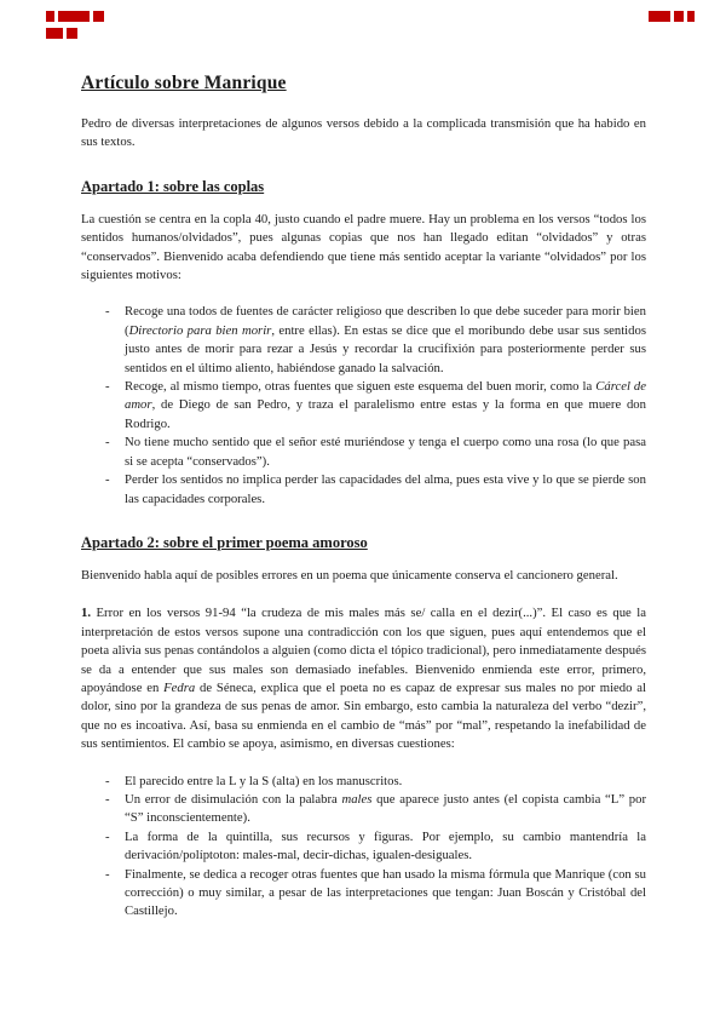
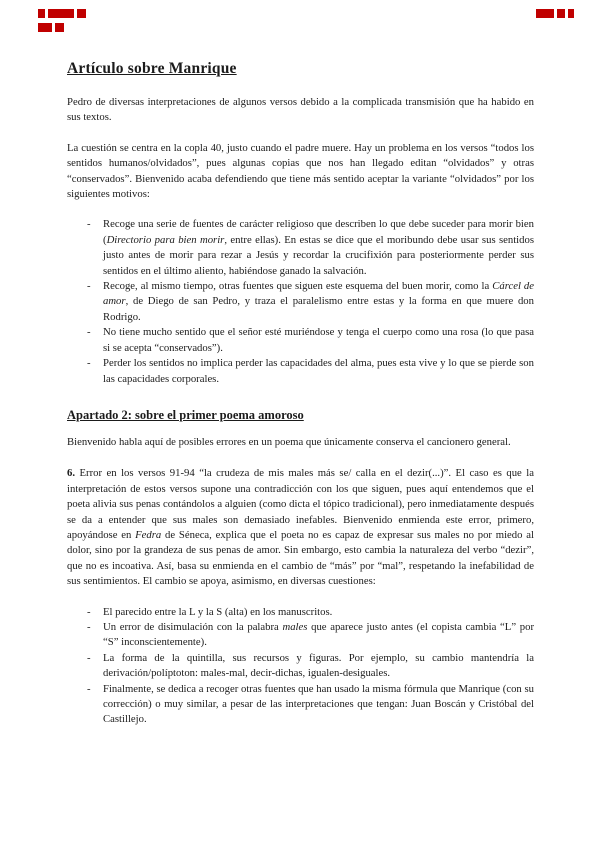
  Artículo sobre Manrique
  Pedro de diversas interpretaciones de algunos versos debido a la complicada transmisión que ha habido en sus textos.
- Apartado 1: sobre las coplas
  La cuestión se centra en la copla 40, justo cuando el padre muere. Hay un problema en los versos “todos los sentidos humanos/olvidados”, pues algunas copias que nos han llegado editan “olvidados” y otras “conservados”. Bienvenido acaba defendiendo que tiene más sentido aceptar la variante “olvidados” por los siguientes motivos:
  -
- Recoge una todos de fuentes de carácter religioso que describen lo que debe suceder para morir bien (Directorio para bien morir, entre ellas). En estas se dice que el moribundo debe usar sus sentidos justo antes de morir para rezar a Jesús y recordar la crucifixión para posteriormente perder sus sentidos en el último aliento, habiéndose ganado la salvación.
+ Recoge una serie de fuentes de carácter religioso que describen lo que debe suceder para morir bien (Directorio para bien morir, entre ellas). En estas se dice que el moribundo debe usar sus sentidos justo antes de morir para rezar a Jesús y recordar la crucifixión para posteriormente perder sus sentidos en el último aliento, habiéndose ganado la salvación.
  -
  Recoge, al mismo tiempo, otras fuentes que siguen este esquema del buen morir, como la Cárcel de amor, de Diego de san Pedro, y traza el paralelismo entre estas y la forma en que muere don Rodrigo.
  -
  No tiene mucho sentido que el señor esté muriéndose y tenga el cuerpo como una rosa (lo que pasa si se acepta “conservados”).
  -
  Perder los sentidos no implica perder las capacidades del alma, pues esta vive y lo que se pierde son las capacidades corporales.
  Apartado 2: sobre el primer poema amoroso
  Bienvenido habla aquí de posibles errores en un poema que únicamente conserva el cancionero general.
- 1. Error en los versos 91-94 “la crudeza de mis males más se/ calla en el dezir(...)”. El caso es que la interpretación de estos versos supone una contradicción con los que siguen, pues aquí entendemos que el poeta alivia sus penas contándolos a alguien (como dicta el tópico tradicional), pero inmediatamente después se da a entender que sus males son demasiado inefables. Bienvenido enmienda este error, primero, apoyándose en Fedra de Séneca, explica que el poeta no es capaz de expresar sus males no por miedo al dolor, sino por la grandeza de sus penas de amor. Sin embargo, esto cambia la naturaleza del verbo “dezir”, que no es incoativa. Así, basa su enmienda en el cambio de “más” por “mal”, respetando la inefabilidad de sus sentimientos. El cambio se apoya, asimismo, en diversas cuestiones:
+ 6. Error en los versos 91-94 “la crudeza de mis males más se/ calla en el dezir(...)”. El caso es que la interpretación de estos versos supone una contradicción con los que siguen, pues aquí entendemos que el poeta alivia sus penas contándolos a alguien (como dicta el tópico tradicional), pero inmediatamente después se da a entender que sus males son demasiado inefables. Bienvenido enmienda este error, primero, apoyándose en Fedra de Séneca, explica que el poeta no es capaz de expresar sus males no por miedo al dolor, sino por la grandeza de sus penas de amor. Sin embargo, esto cambia la naturaleza del verbo “dezir”, que no es incoativa. Así, basa su enmienda en el cambio de “más” por “mal”, respetando la inefabilidad de sus sentimientos. El cambio se apoya, asimismo, en diversas cuestiones:
  -
  El parecido entre la L y la S (alta) en los manuscritos.
  -
  Un error de disimulación con la palabra males que aparece justo antes (el copista cambia “L” por “S” inconscientemente).
  -
  La forma de la quintilla, sus recursos y figuras. Por ejemplo, su cambio mantendría la derivación/políptoton: males-mal, decir-dichas, igualen-desiguales.
  -
  Finalmente, se dedica a recoger otras fuentes que han usado la misma fórmula que Manrique (con su corrección) o muy similar, a pesar de las interpretaciones que tengan: Juan Boscán y Cristóbal del Castillejo.
